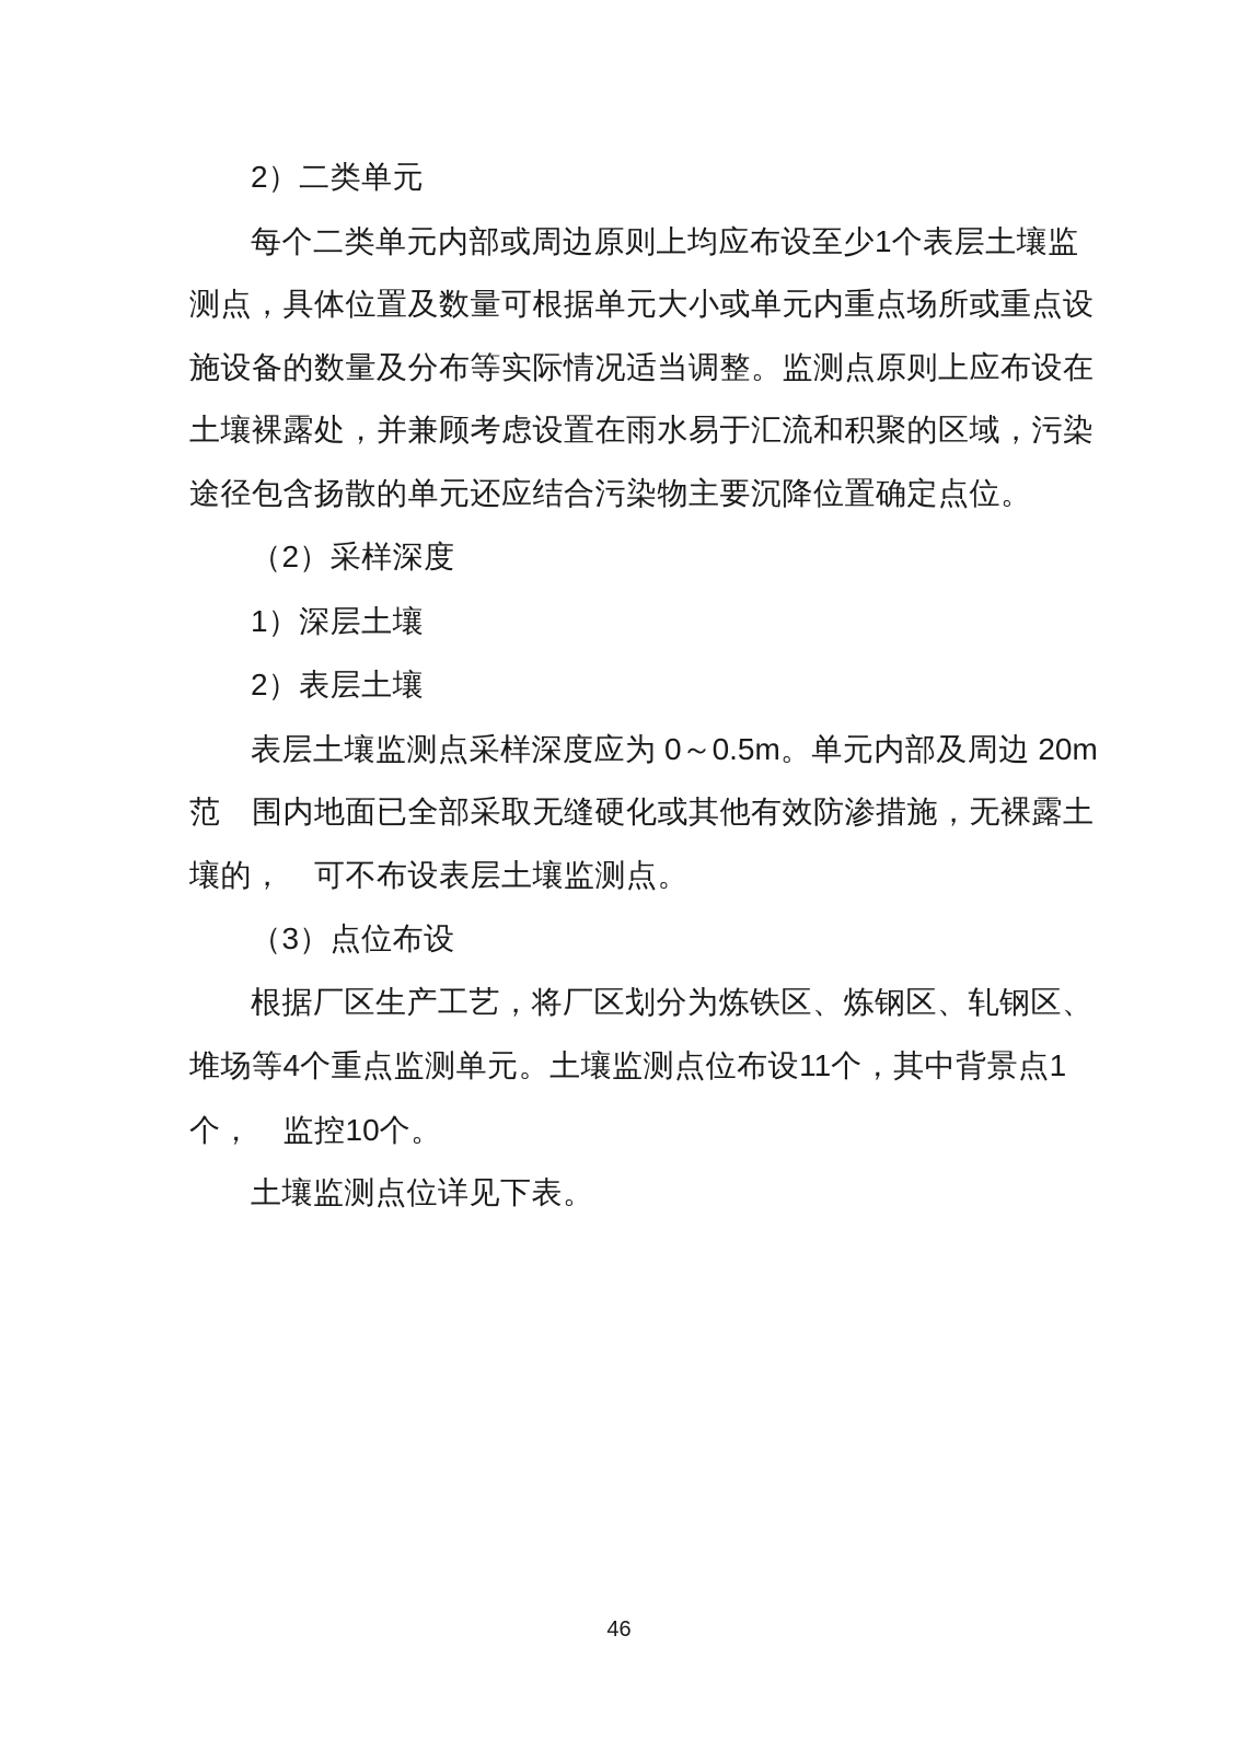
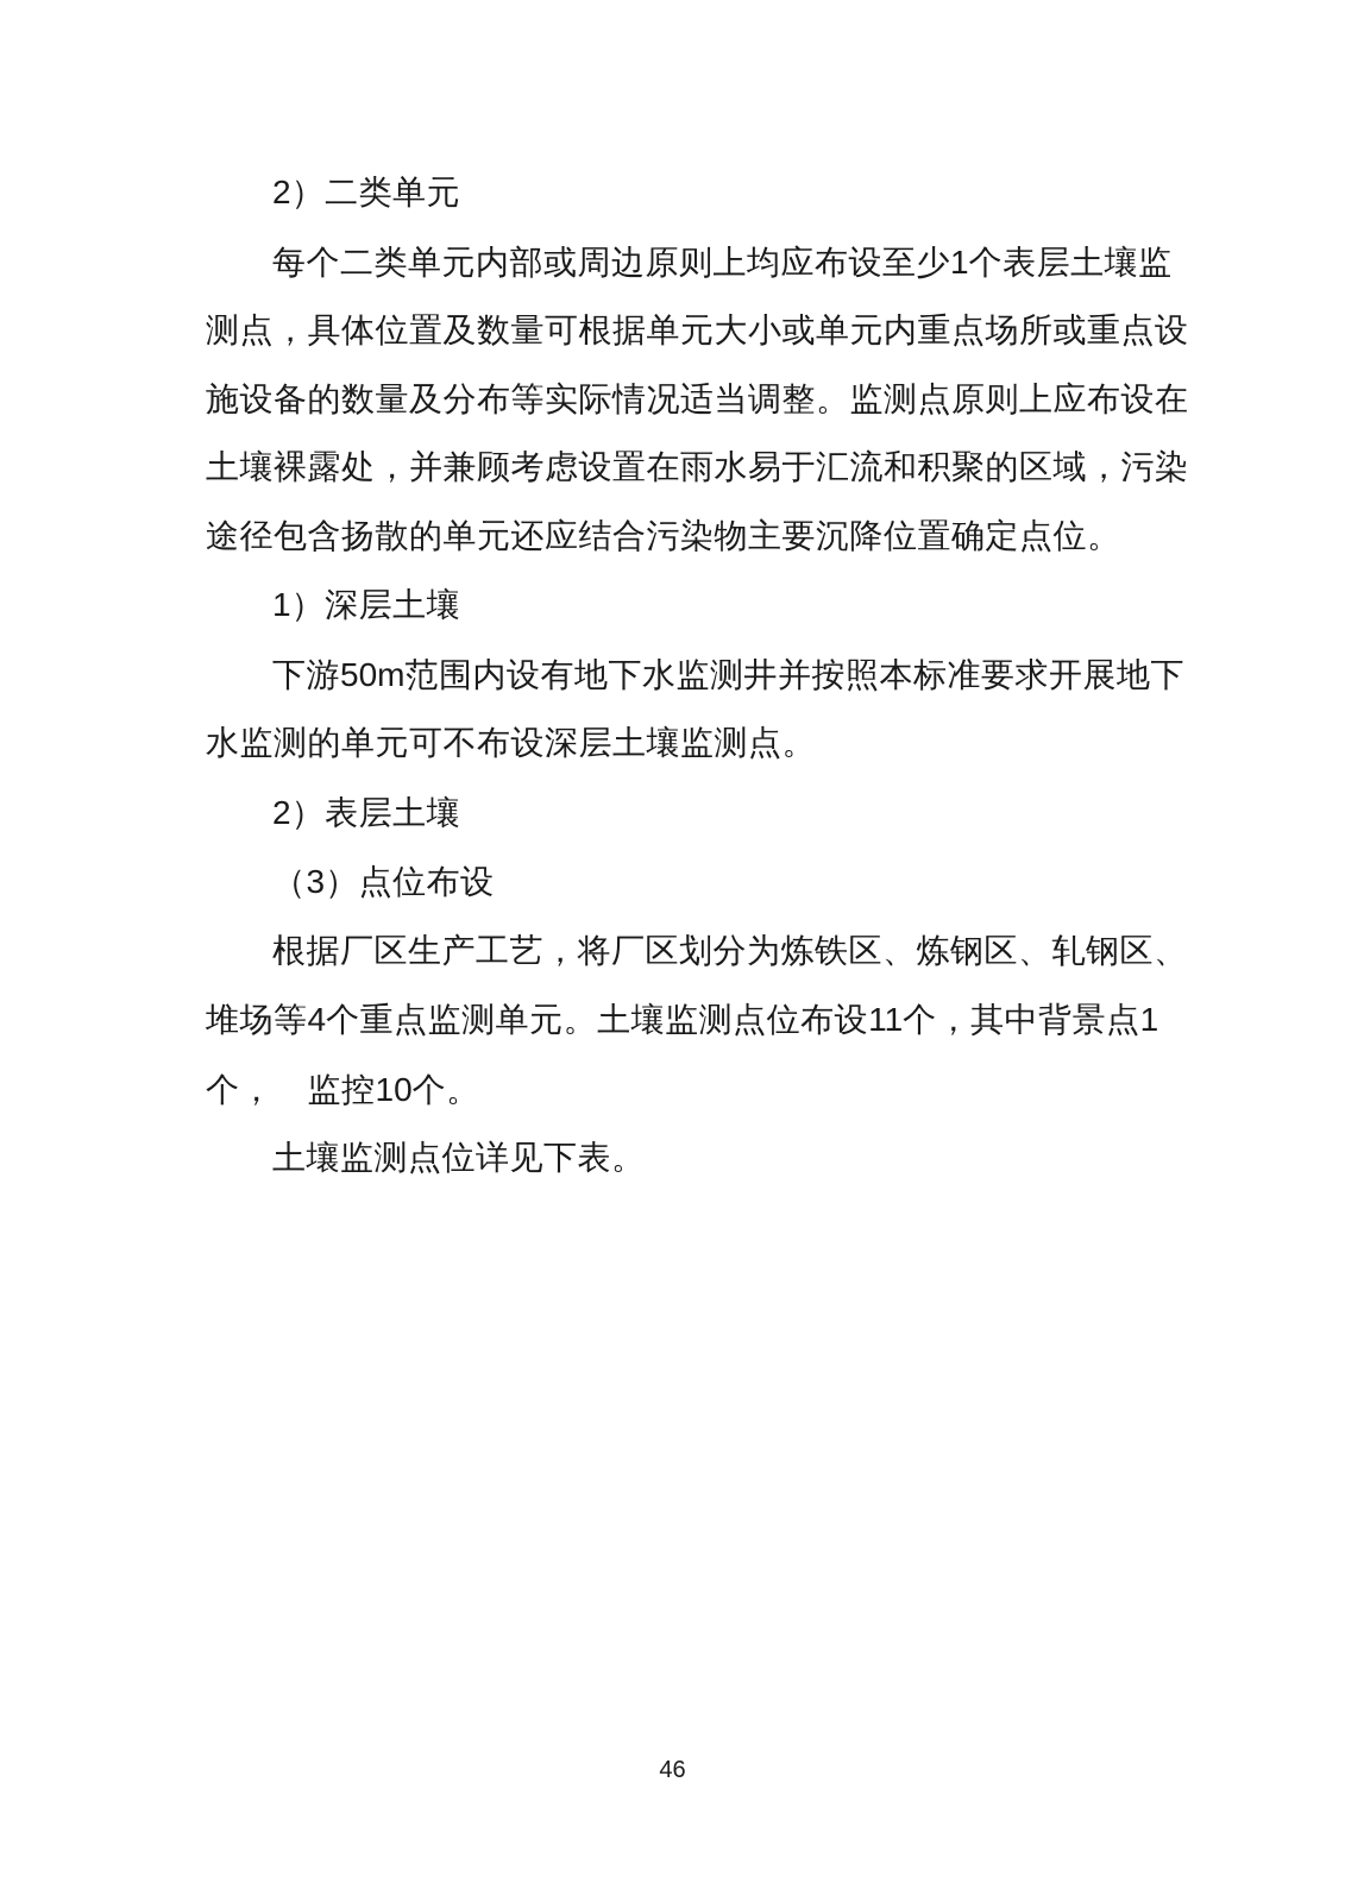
  2）二类单元
  每个二类单元内部或周边原则上均应布设至少1个表层土壤监测点，具体位置及数量可根据单元大小或单元内重点场所或重点设施设备的数量及分布等实际情况适当调整。监测点原则上应布设在土壤裸露处，并兼顾考虑设置在雨水易于汇流和积聚的区域，污染途径包含扬散的单元还应结合污染物主要沉降位置确定点位。
- （2）采样深度
  1）深层土壤
+ 下游50m范围内设有地下水监测井并按照本标准要求开展地下水监测的单元可不布设深层土壤监测点。
  2）表层土壤
- 表层土壤监测点采样深度应为 0～0.5m。单元内部及周边 20m范 围内地面已全部采取无缝硬化或其他有效防渗措施，无裸露土壤的， 可不布设表层土壤监测点。
  （3）点位布设
  根据厂区生产工艺，将厂区划分为炼铁区、炼钢区、轧钢区、堆场等4个重点监测单元。土壤监测点位布设11个，其中背景点1个， 监控10个。
  土壤监测点位详见下表。
  46
